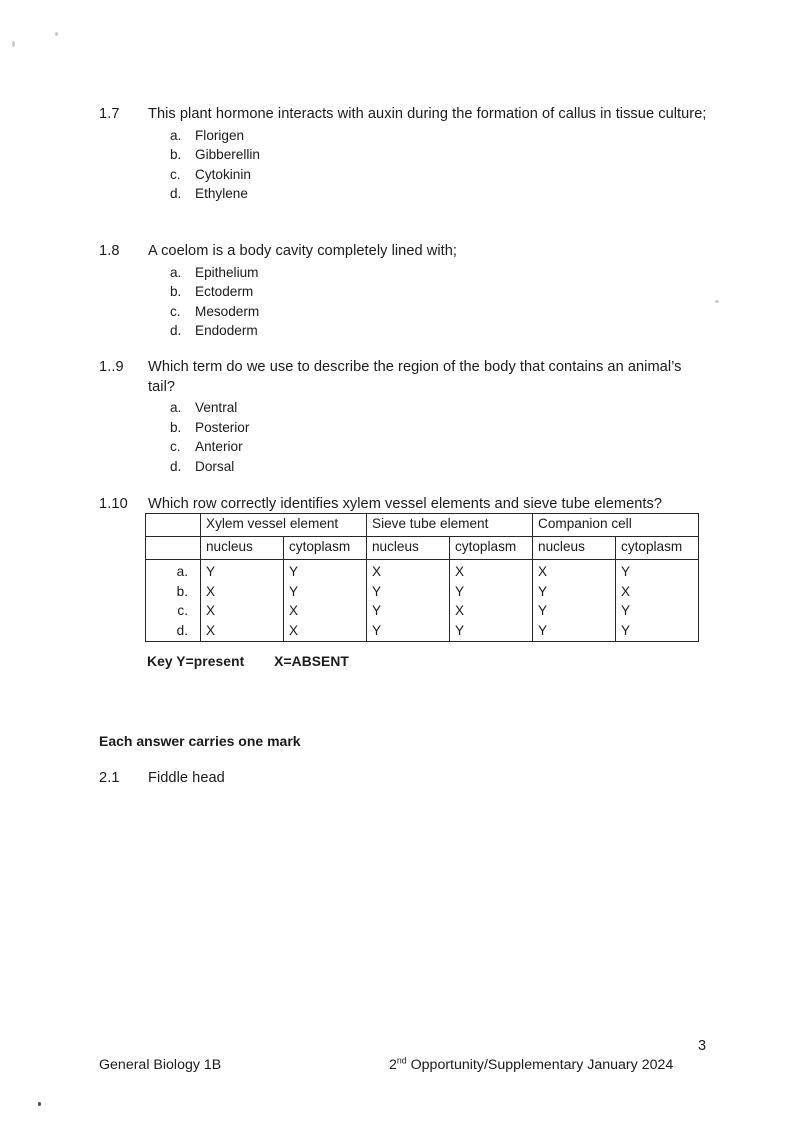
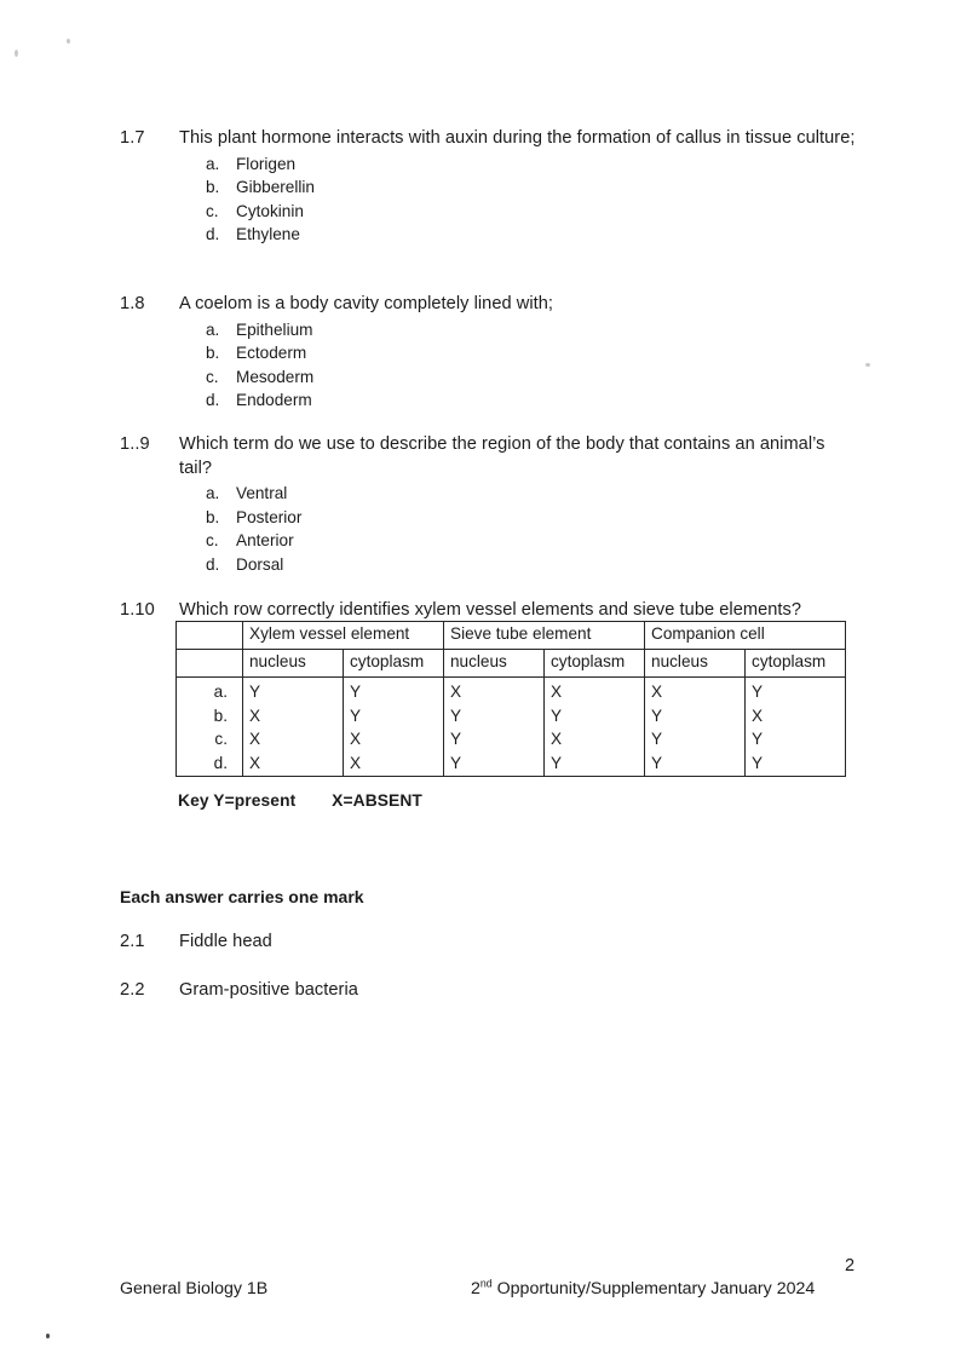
  1.7
  This plant hormone interacts with auxin during the formation of callus in tissue culture;
  a.
  Florigen
  b.
  Gibberellin
  c.
  Cytokinin
  d.
  Ethylene
  1.8
  A coelom is a body cavity completely lined with;
  a.
  Epithelium
  b.
  Ectoderm
  c.
  Mesoderm
  d.
  Endoderm
  1..9
  Which term do we use to describe the region of the body that contains an animal’s tail?
  a.
  Ventral
  b.
  Posterior
  c.
  Anterior
  d.
  Dorsal
  1.10
  Which row correctly identifies xylem vessel elements and sieve tube elements?
  	Xylem vessel element	Sieve tube element	Companion cell
  	nucleus	cytoplasm	nucleus	cytoplasm	nucleus	cytoplasm
  a. b. c. d.	Y X X X	Y Y X X	X Y Y Y	X Y X Y	X Y Y Y	Y X Y Y
  Key Y=present X=ABSENT
  Each answer carries one mark
  2.1
  Fiddle head
+ 2.2
+ Gram-positive bacteria
- 3
+ 2
  General Biology 1B
  2nd Opportunity/Supplementary January 2024
